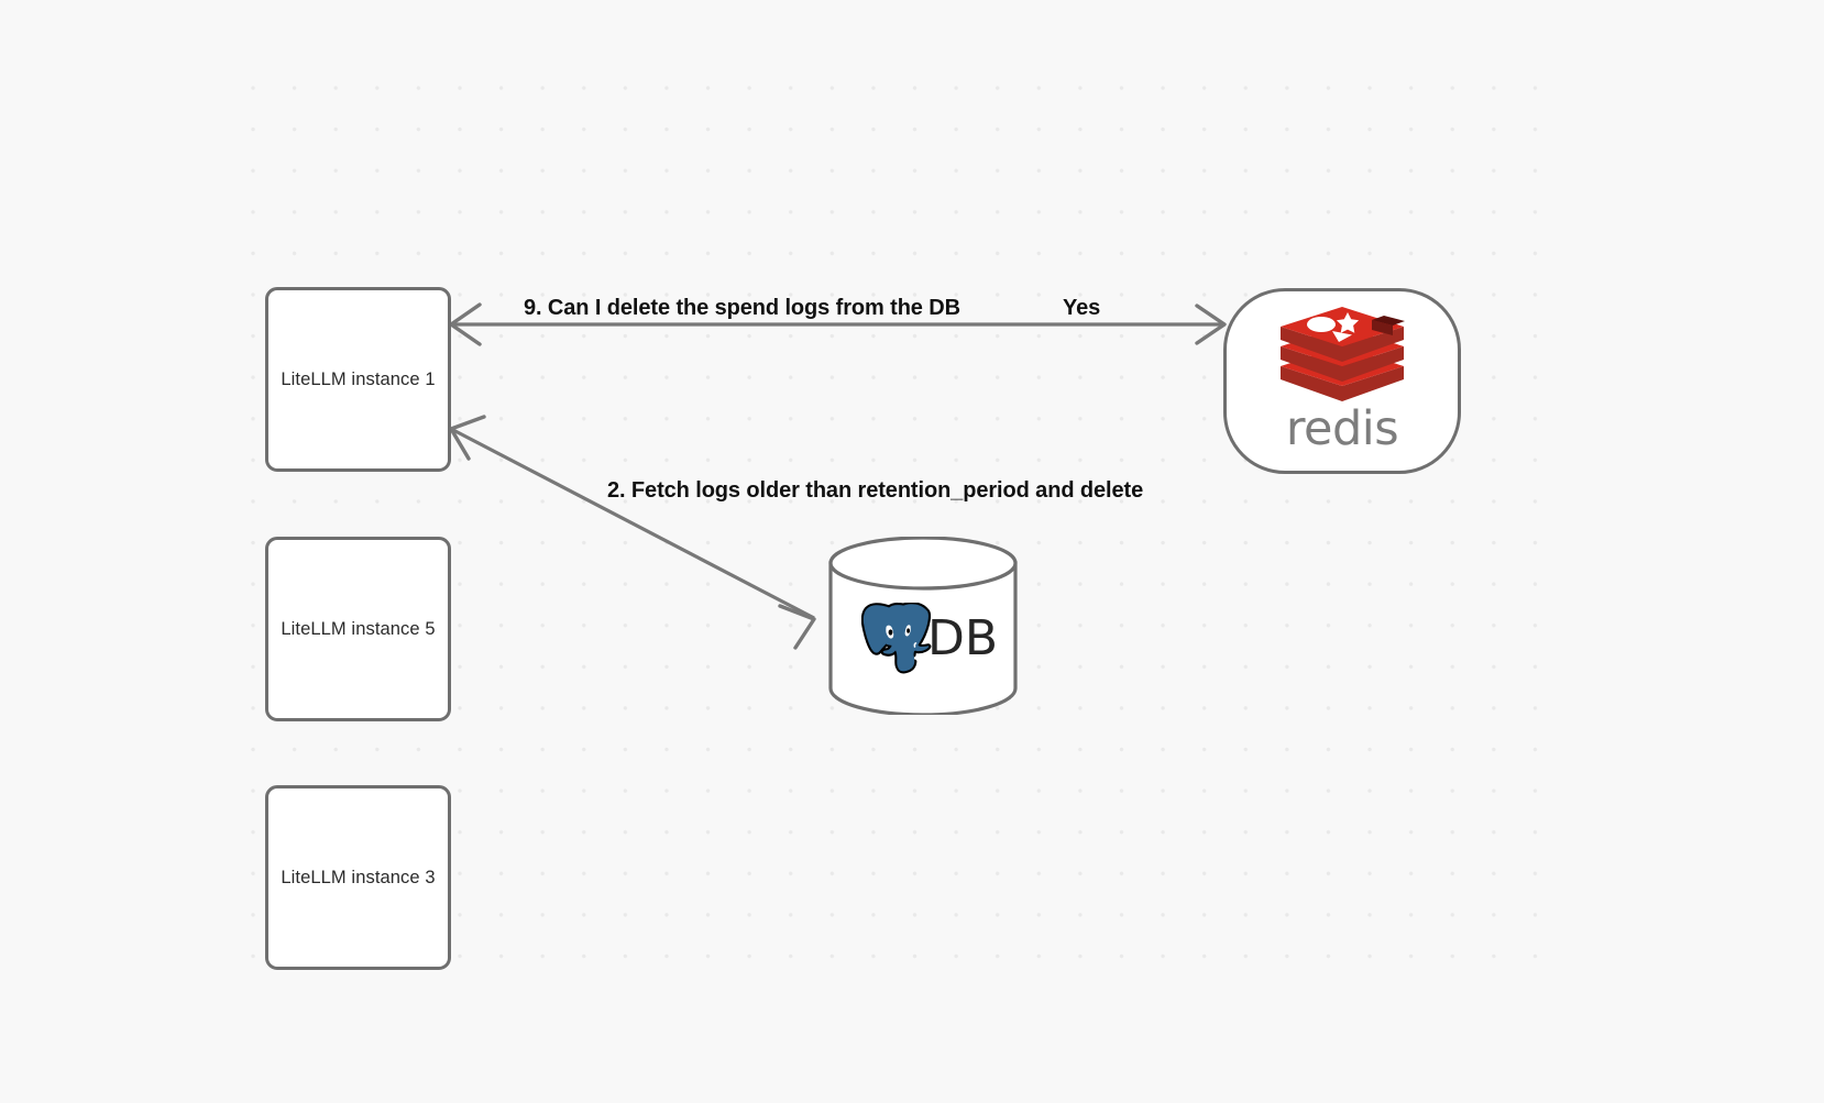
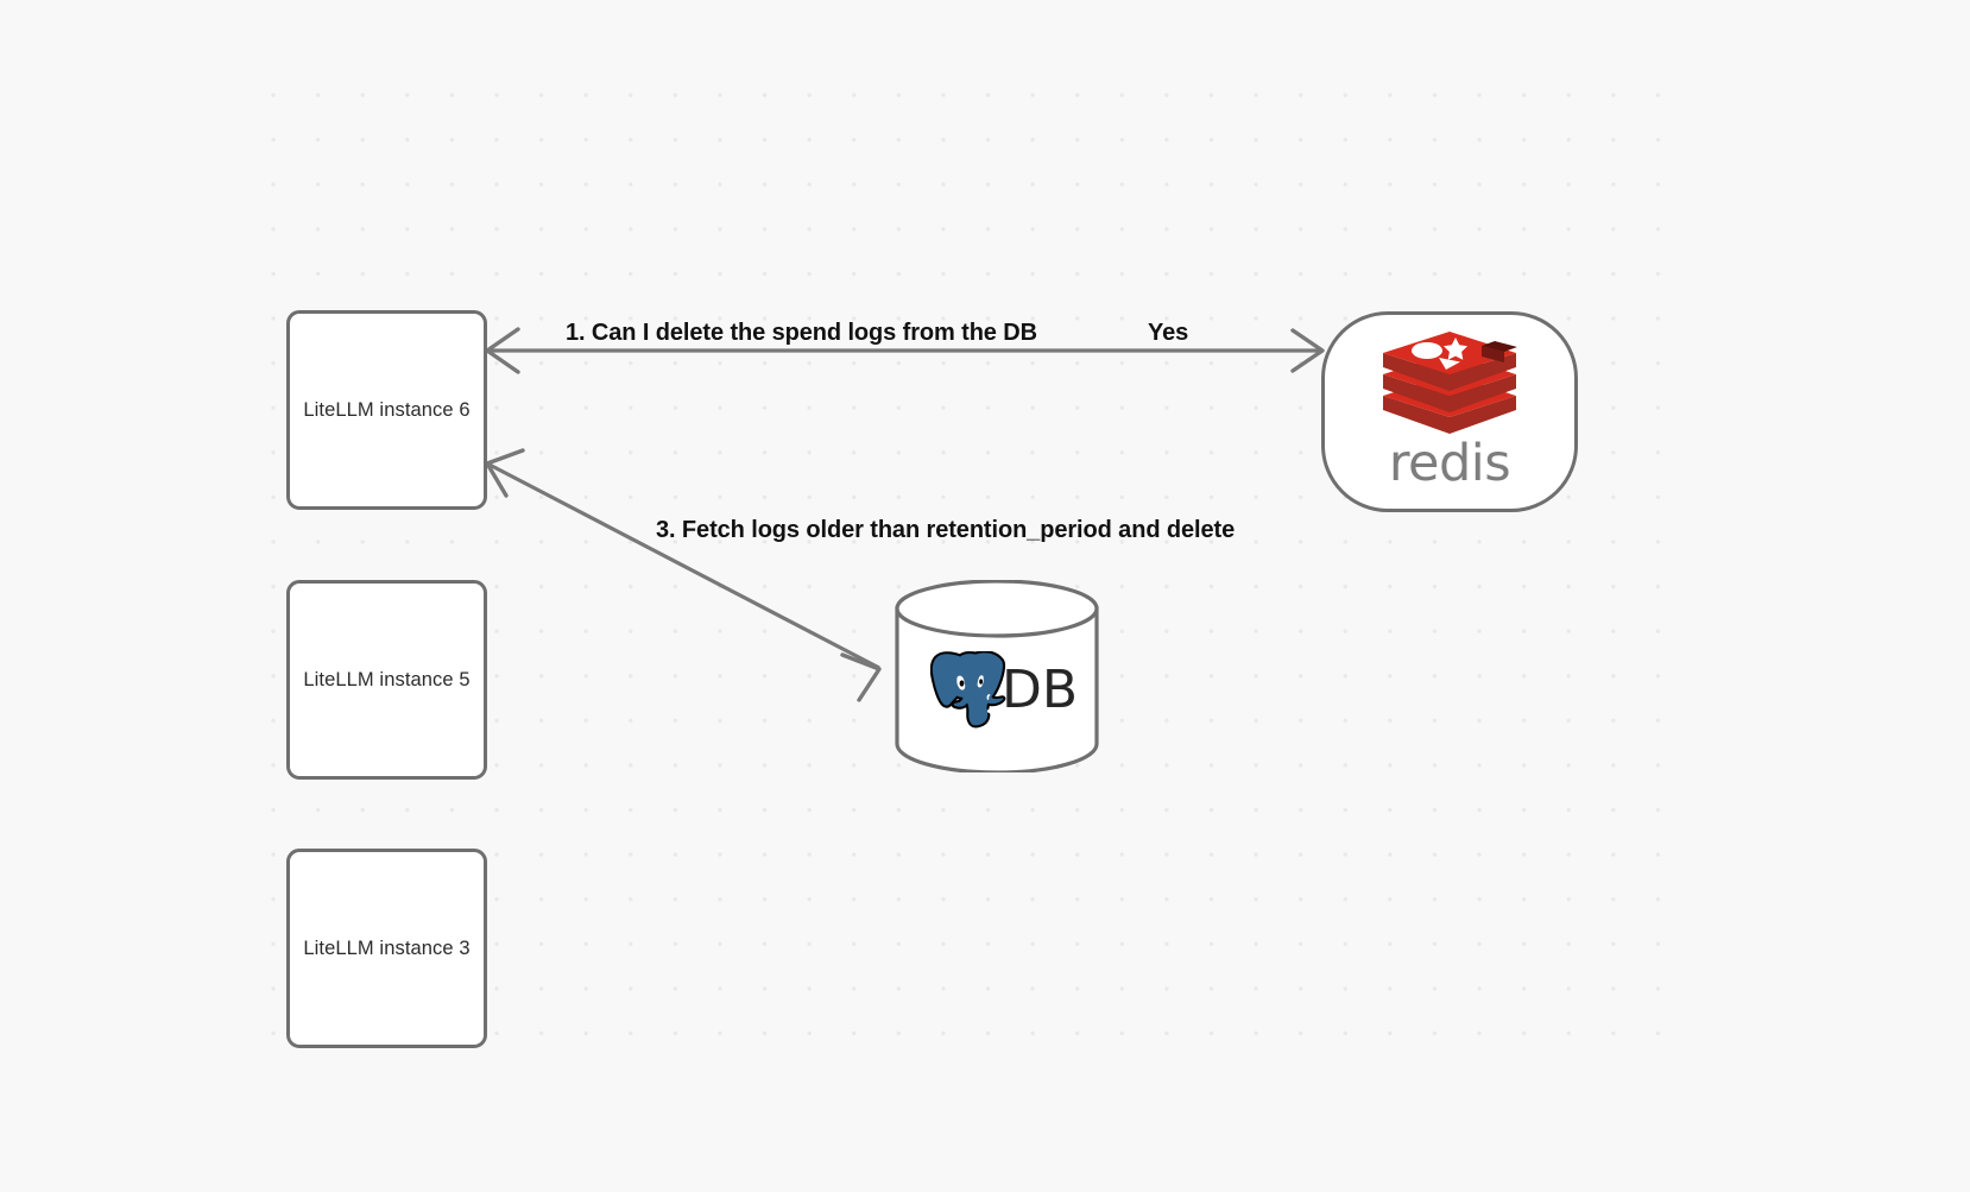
- 9. Can I delete the spend logs from the DB
+ 1. Can I delete the spend logs from the DB
  Yes
- 2. Fetch logs older than retention_period and delete
+ 3. Fetch logs older than retention_period and delete
- LiteLLM instance 1
+ LiteLLM instance 6
  LiteLLM instance 5
  LiteLLM instance 3
  redis
  DB
